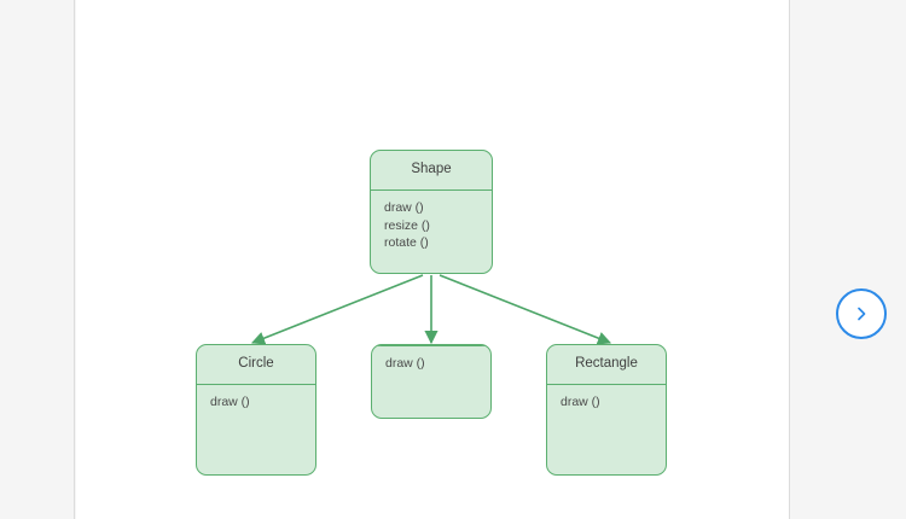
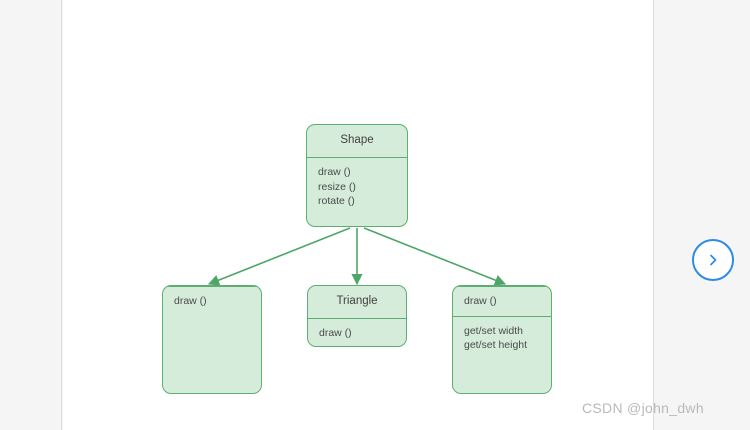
  Shape
  draw ()
  resize ()
  rotate ()
- Circle
  draw ()
+ Triangle
  draw ()
- Rectangle
  draw ()
+ get/set width
+ get/set height
+ CSDN @john_dwh
